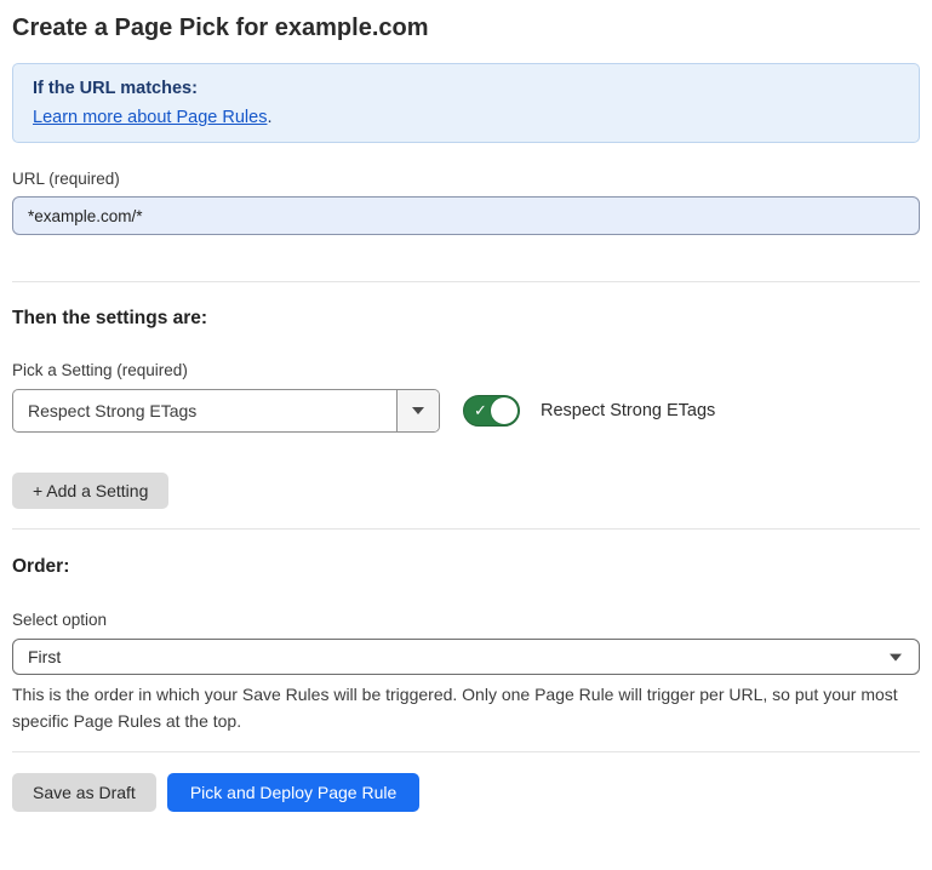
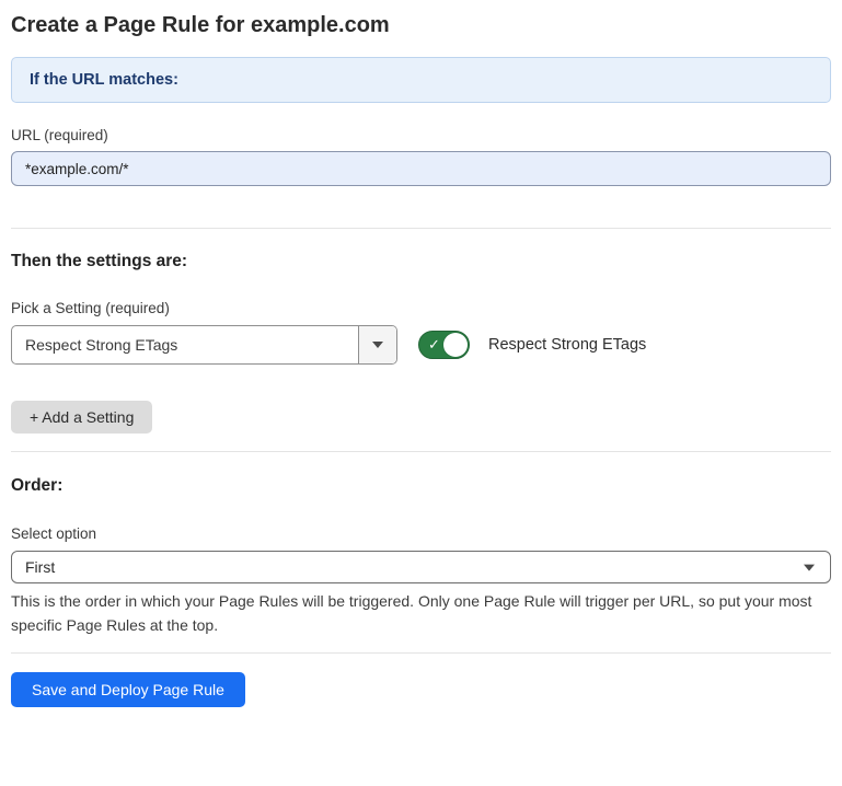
- Create a Page Pick for example.com
+ Create a Page Rule for example.com
  If the URL matches:
- Learn more about Page Rules.
  URL (required)
  *example.com/*
  Then the settings are:
  Pick a Setting (required)
  Respect Strong ETags
  ✓
  Respect Strong ETags
  + Add a Setting
  Order:
  Select option
  First
- This is the order in which your Save Rules will be triggered. Only one Page Rule will trigger per URL, so put your most specific Page Rules at the top.
+ This is the order in which your Page Rules will be triggered. Only one Page Rule will trigger per URL, so put your most specific Page Rules at the top.
- Save as Draft
- Pick and Deploy Page Rule
+ Save and Deploy Page Rule
